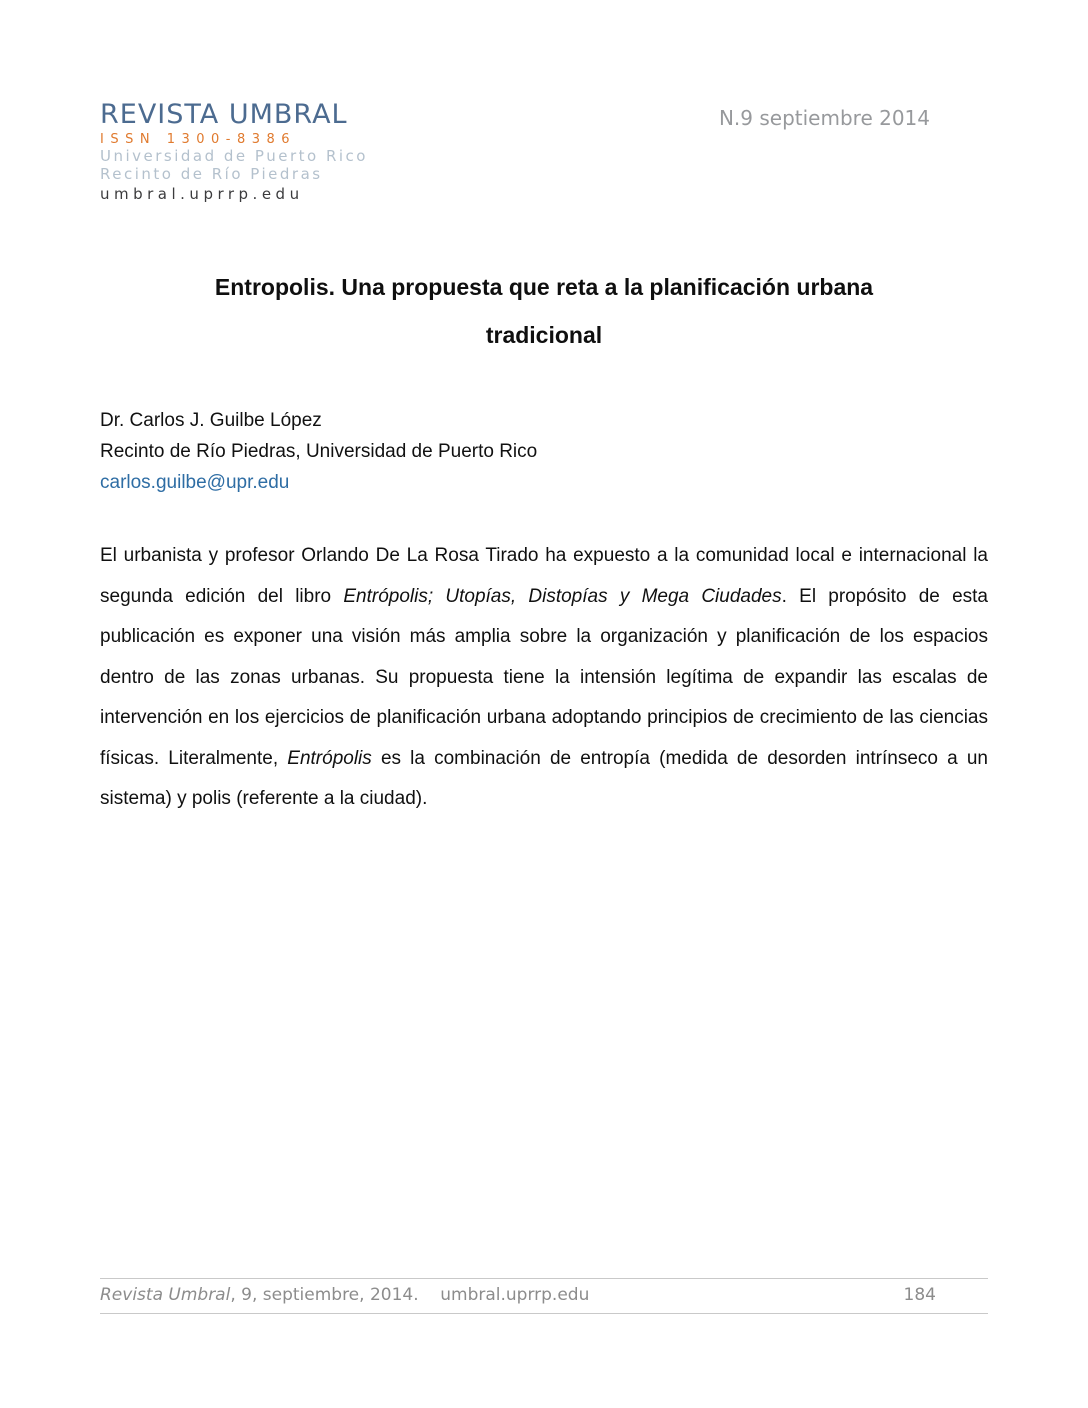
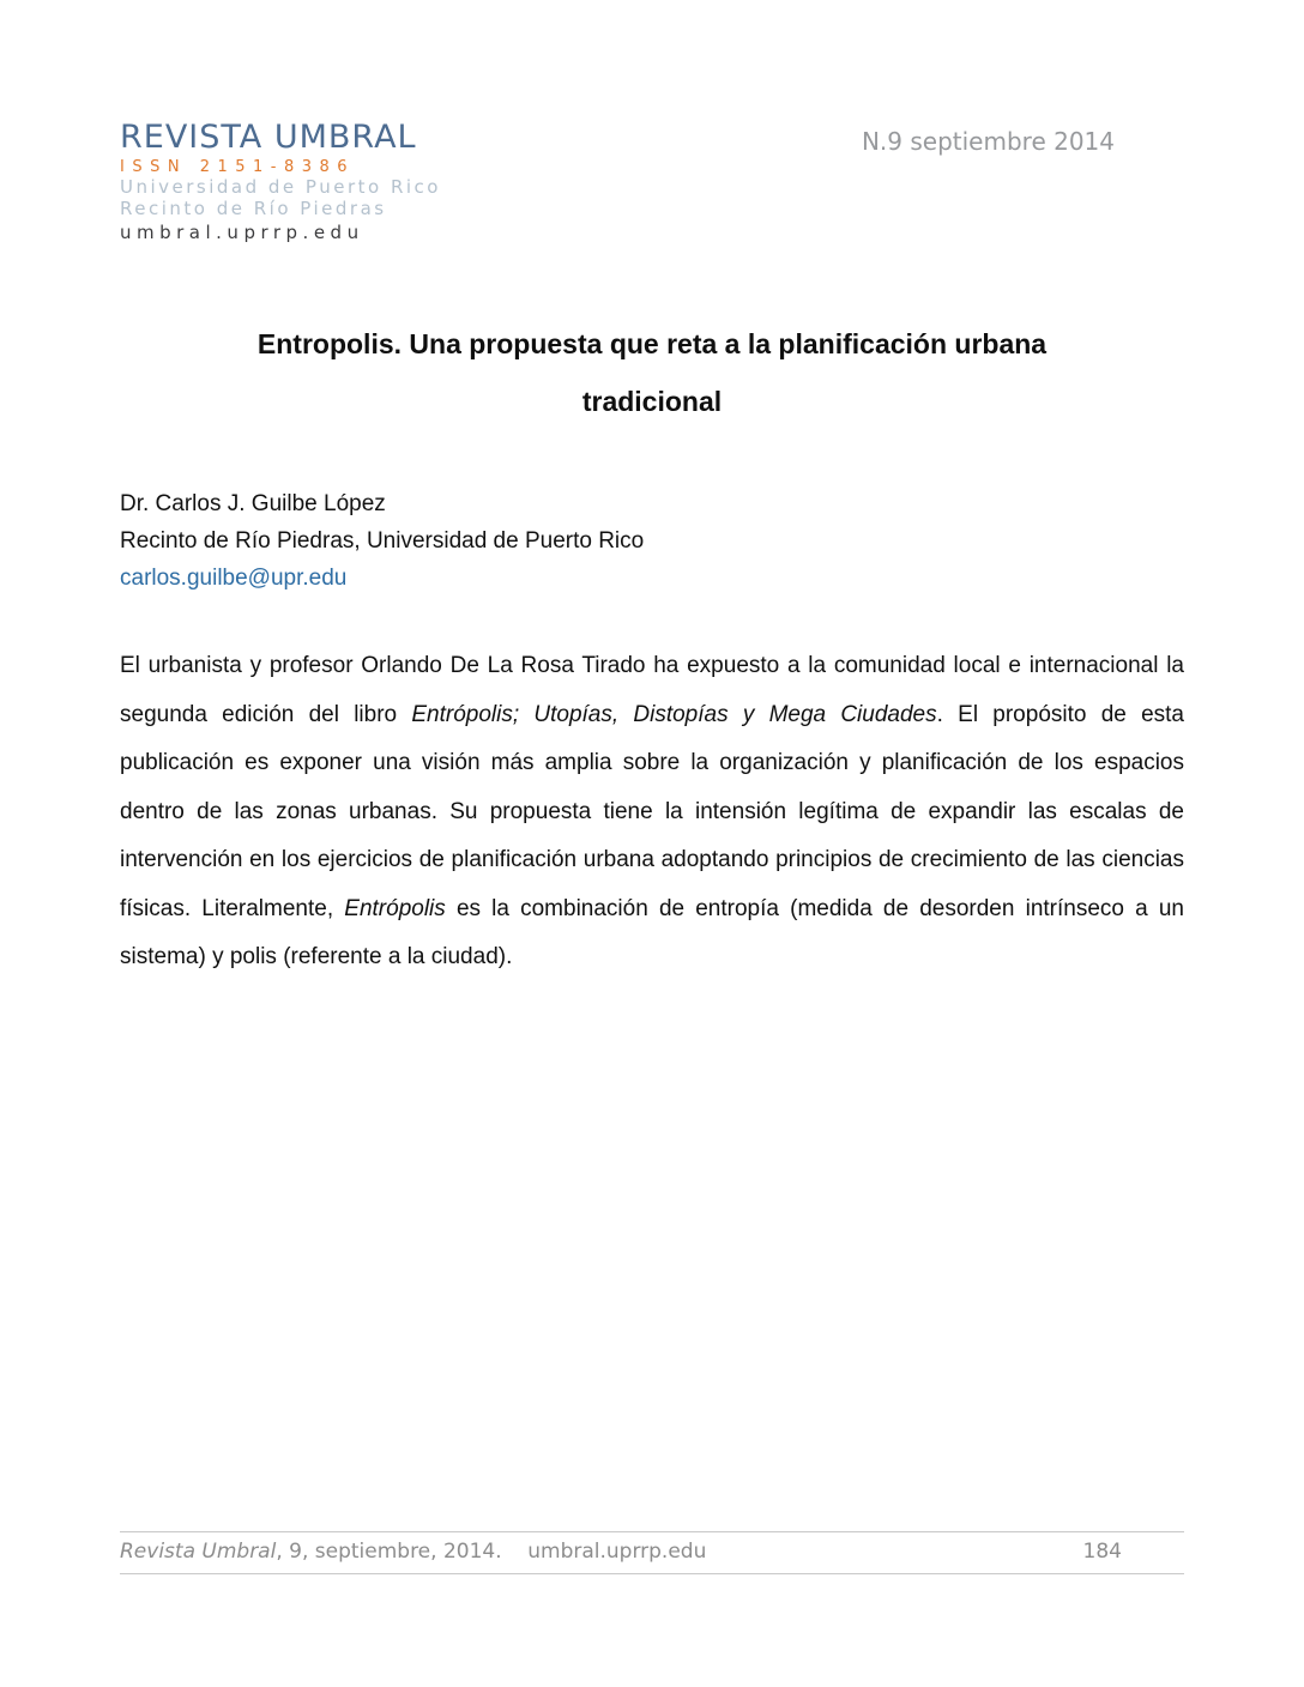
  REVISTA UMBRAL
- ISSN 1300-8386
+ ISSN 2151-8386
  Universidad de Puerto Rico
  Recinto de Río Piedras
  umbral.uprrp.edu
  N.9 septiembre 2014
  Entropolis. Una propuesta que reta a la planificación urbana
  tradicional
  Dr. Carlos J. Guilbe López
  Recinto de Río Piedras, Universidad de Puerto Rico
  carlos.guilbe@upr.edu
  El urbanista y profesor Orlando De La Rosa Tirado ha expuesto a la comunidad local e internacional la segunda edición del libro Entrópolis; Utopías, Distopías y Mega Ciudades. El propósito de esta publicación es exponer una visión más amplia sobre la organización y planificación de los espacios dentro de las zonas urbanas. Su propuesta tiene la intensión legítima de expandir las escalas de intervención en los ejercicios de planificación urbana adoptando principios de crecimiento de las ciencias físicas. Literalmente, Entrópolis es la combinación de entropía (medida de desorden intrínseco a un sistema) y polis (referente a la ciudad).
  Revista Umbral, 9, septiembre, 2014. umbral.uprrp.edu
  184
